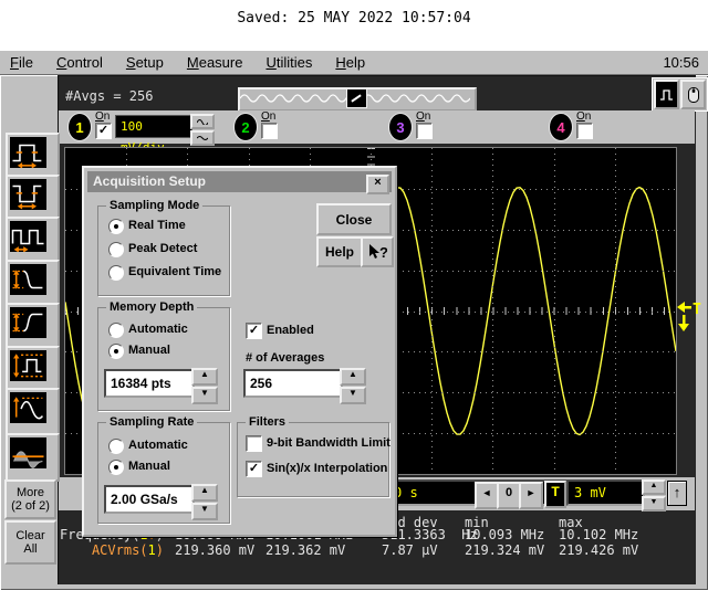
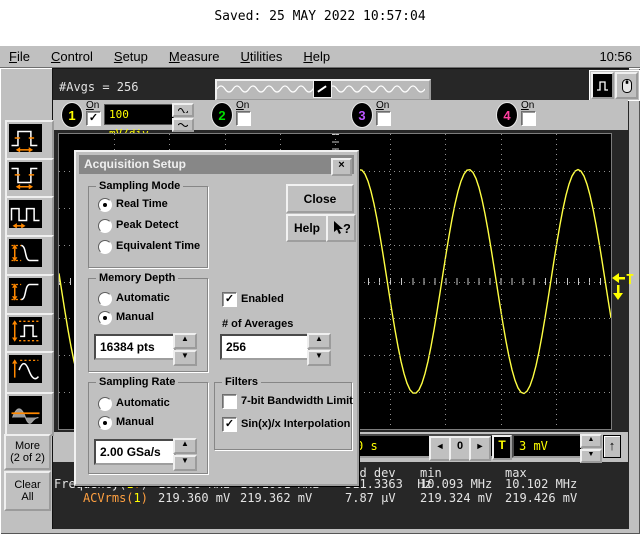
  Saved: 25 MAY 2022 10:57:04
  File
  Control
  Setup
  Measure
  Utilities
  Help
  10:56
  #Avgs = 256
  1
  On
  2
  On
  3
  On
  4
  On
  T
  0 s
  ◄
  0
  ►
  T
  3 mV
  ↑
  min
  max
  1.3363 Hz
  10.093 MHz
  10.102 MHz
  ACVrms(1)
  219.360 mV
  219.362 mV
  7.87 µV
  219.324 mV
  219.426 mV
  More
  (2 of 2)
  Clear
  All
  Acquisition Setup
  ×
  Sampling Mode
  Real Time
  Peak Detect
  Equivalent Time
  Close
  Help
  ?
  Memory Depth
  Automatic
  Manual
  16384 pts
  ▲
  ▼
  Enabled
  # of Averages
  256
  ▲
  ▼
  Sampling Rate
  Automatic
  Manual
  2.00 GSa/s
  ▲
  ▼
  Filters
- 9-bit Bandwidth Limit
+ 7-bit Bandwidth Limit
  Sin(x)/x Interpolation
